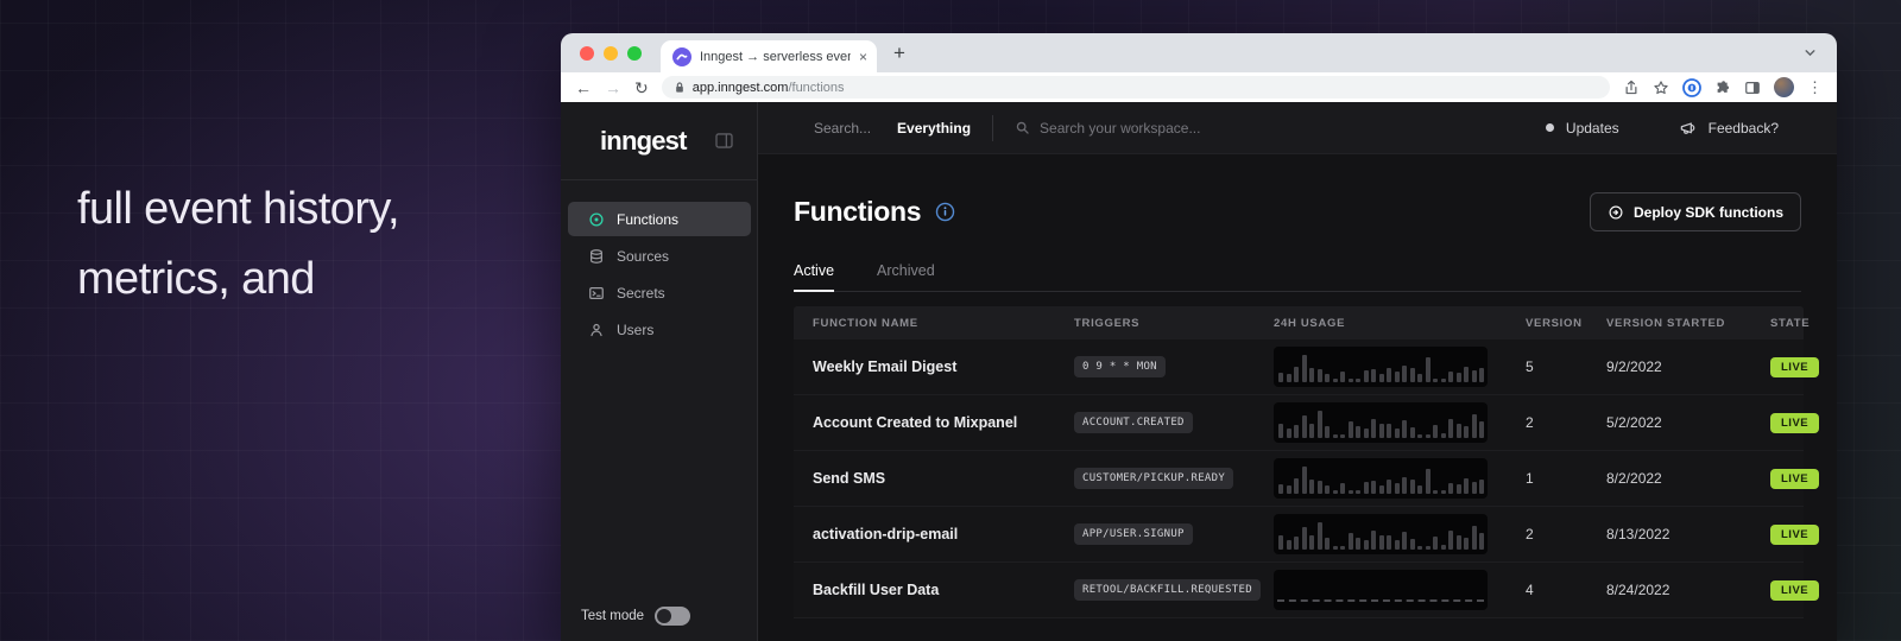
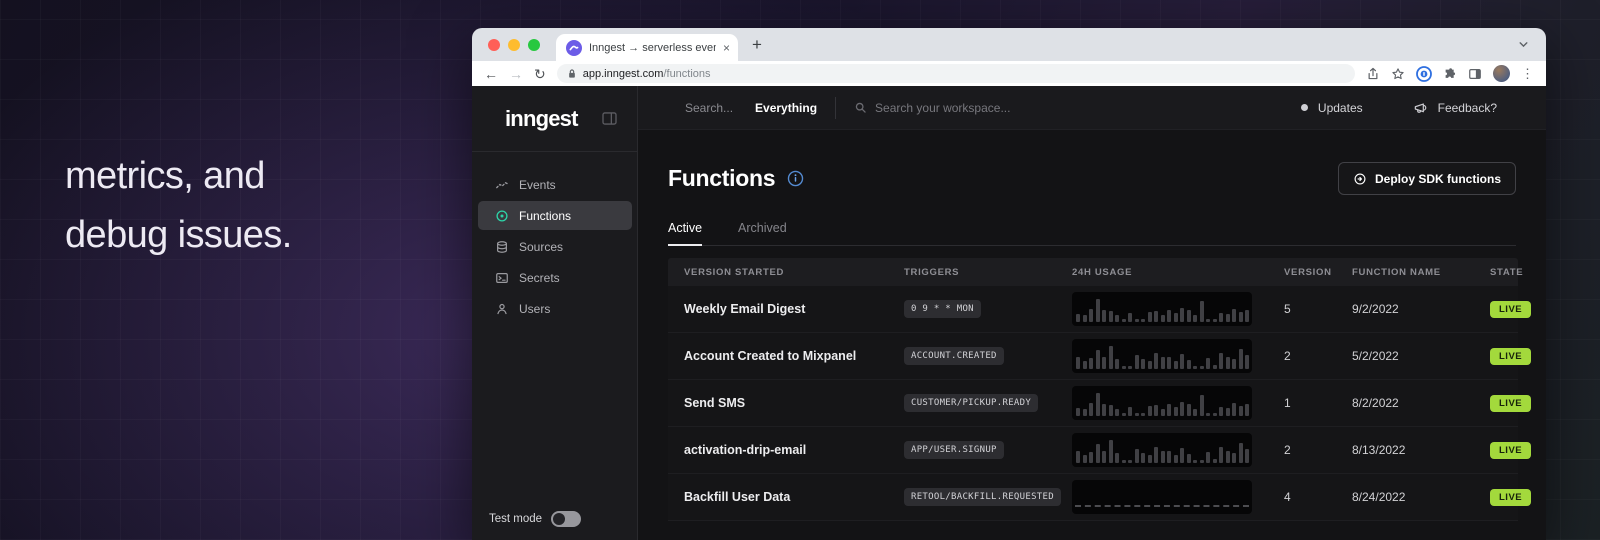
- full event history,
  metrics, and
+ debug issues.
  Inngest → serverless eve
  ×
  +
  ←
  →
  ↻
  app.inngest.com/functions
  ⋮
  inngest
+ Events
  Functions
  Sources
  Secrets
  Users
  Test mode
  Search...
  Everything
  Search your workspace...
  Updates
  Feedback?
  Functions
  Deploy SDK functions
  Active
  Archived
- FUNCTION NAME
+ VERSION STARTED
  TRIGGERS
  24H USAGE
  VERSION
- VERSION STARTED
+ FUNCTION NAME
  STATE
  Weekly Email Digest
  0 9 * * MON
  5
  9/2/2022
  LIVE
  Account Created to Mixpanel
  ACCOUNT.CREATED
  2
  5/2/2022
  LIVE
  Send SMS
  CUSTOMER/PICKUP.READY
  1
  8/2/2022
  LIVE
  activation-drip-email
  APP/USER.SIGNUP
  2
  8/13/2022
  LIVE
  Backfill User Data
  RETOOL/BACKFILL.REQUESTED
  4
  8/24/2022
  LIVE
